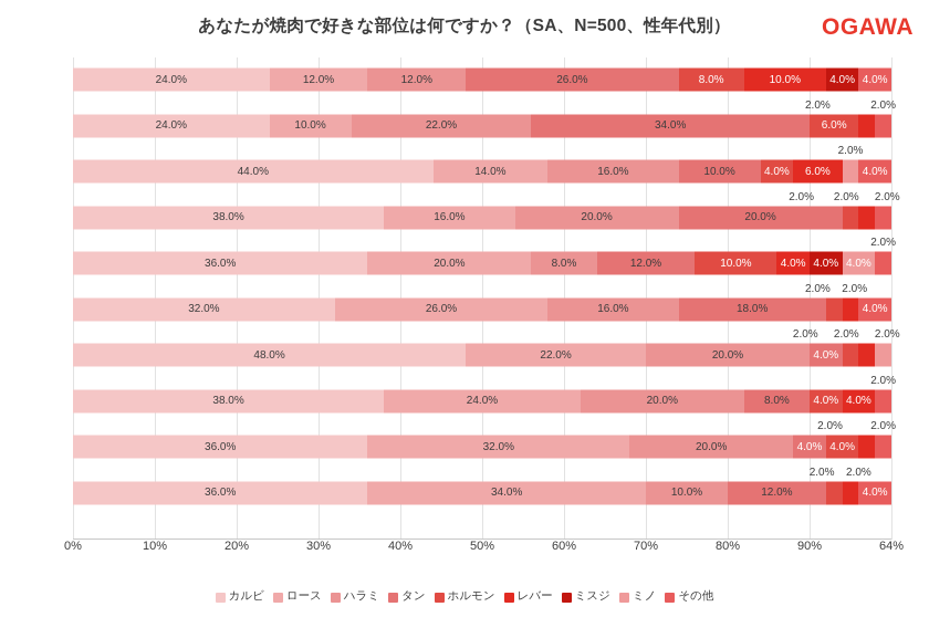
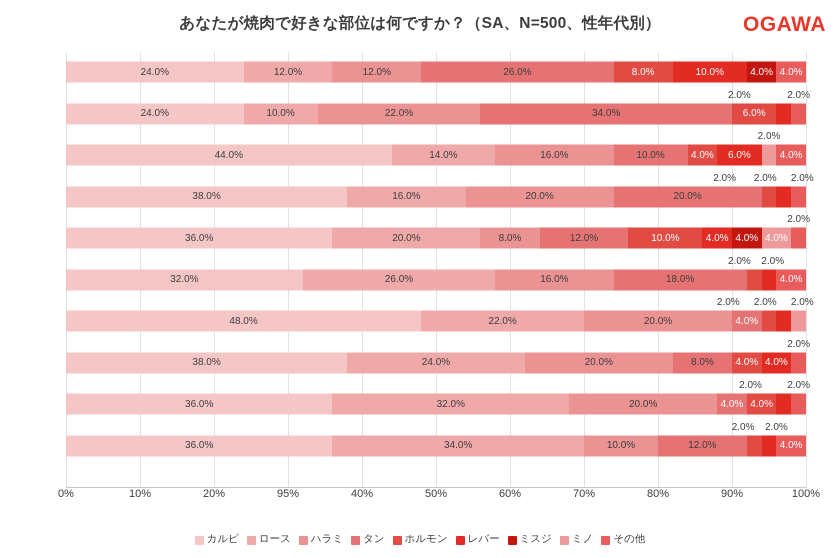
  あなたが焼肉で好きな部位は何ですか？（SA、N=500、性年代別）
  OGAWA
  24.0%
  12.0%
  12.0%
  26.0%
  8.0%
  10.0%
  4.0%
  4.0%
  24.0%
  10.0%
  22.0%
  34.0%
  6.0%
  2.0%
  2.0%
  44.0%
  14.0%
  16.0%
  10.0%
  4.0%
  6.0%
  4.0%
  2.0%
  38.0%
  16.0%
  20.0%
  20.0%
  2.0%
  2.0%
  2.0%
  36.0%
  20.0%
  8.0%
  12.0%
  10.0%
  4.0%
  4.0%
  4.0%
  2.0%
  32.0%
  26.0%
  16.0%
  18.0%
  4.0%
  2.0%
  2.0%
  48.0%
  22.0%
  20.0%
  4.0%
  2.0%
  2.0%
  2.0%
  38.0%
  24.0%
  20.0%
  8.0%
  4.0%
  4.0%
  2.0%
  36.0%
  32.0%
  20.0%
  4.0%
  4.0%
  2.0%
  2.0%
  36.0%
  34.0%
  10.0%
  12.0%
  4.0%
  2.0%
  2.0%
  0%
  10%
  20%
- 30%
+ 95%
  40%
  50%
  60%
  70%
  80%
  90%
- 64%
+ 100%
  カルビ
  ロース
  ハラミ
  タン
  ホルモン
  レバー
  ミスジ
  ミノ
  その他
